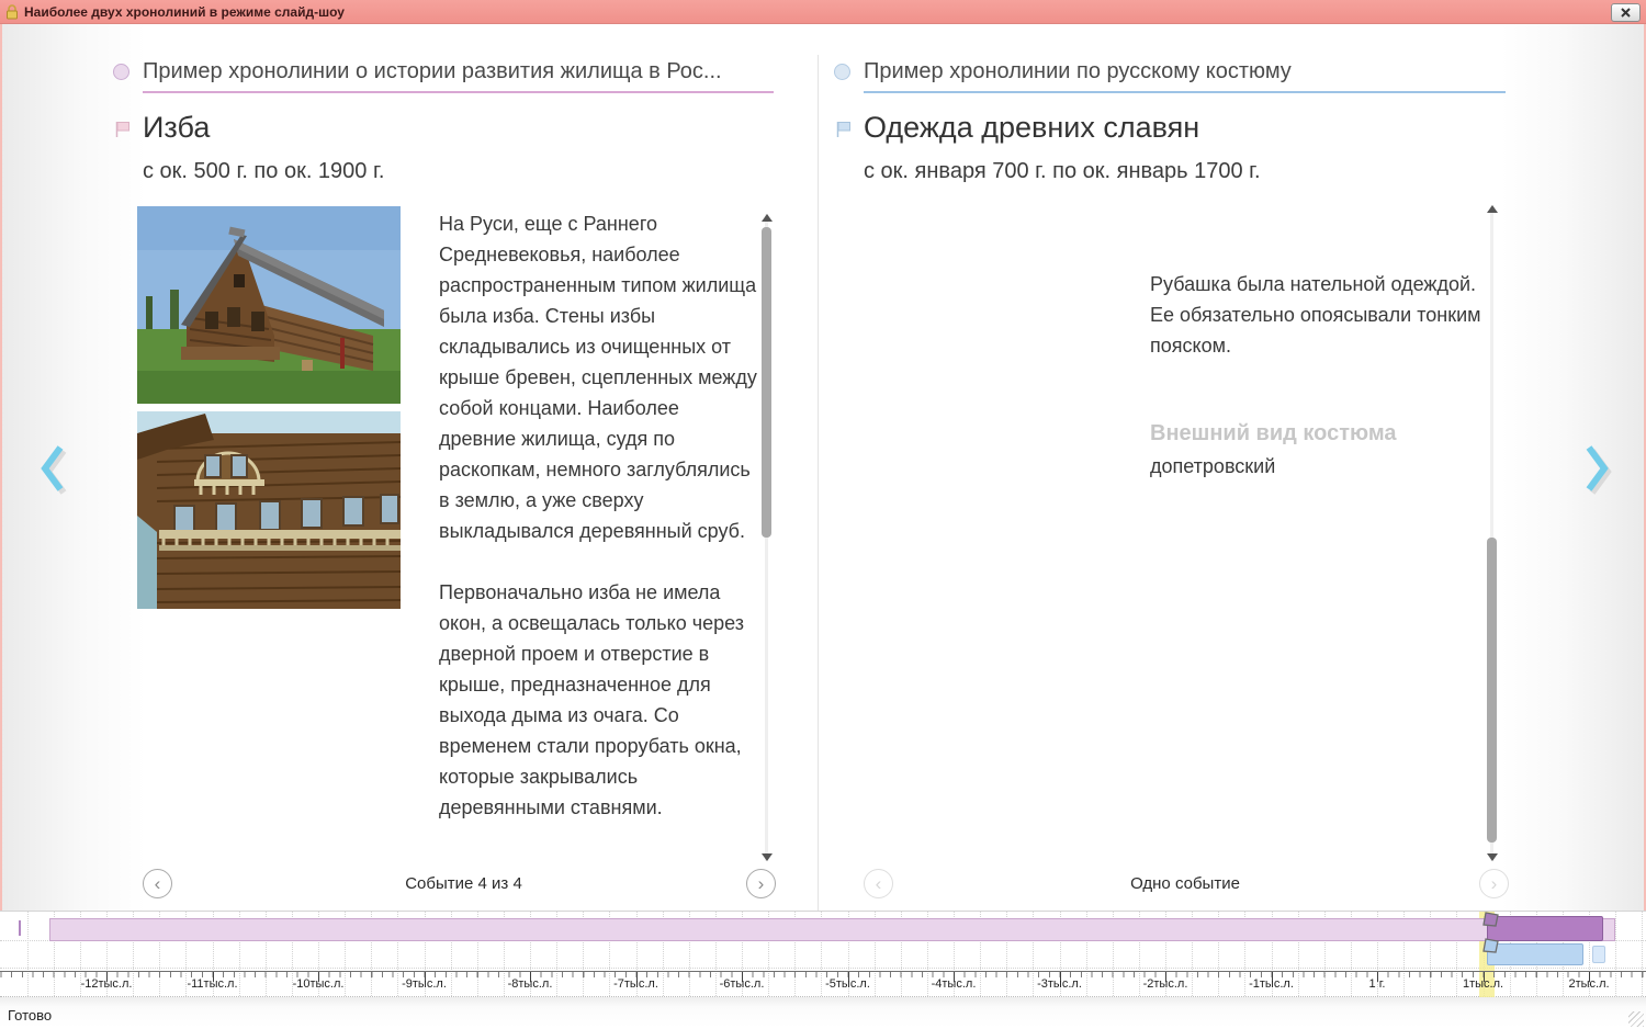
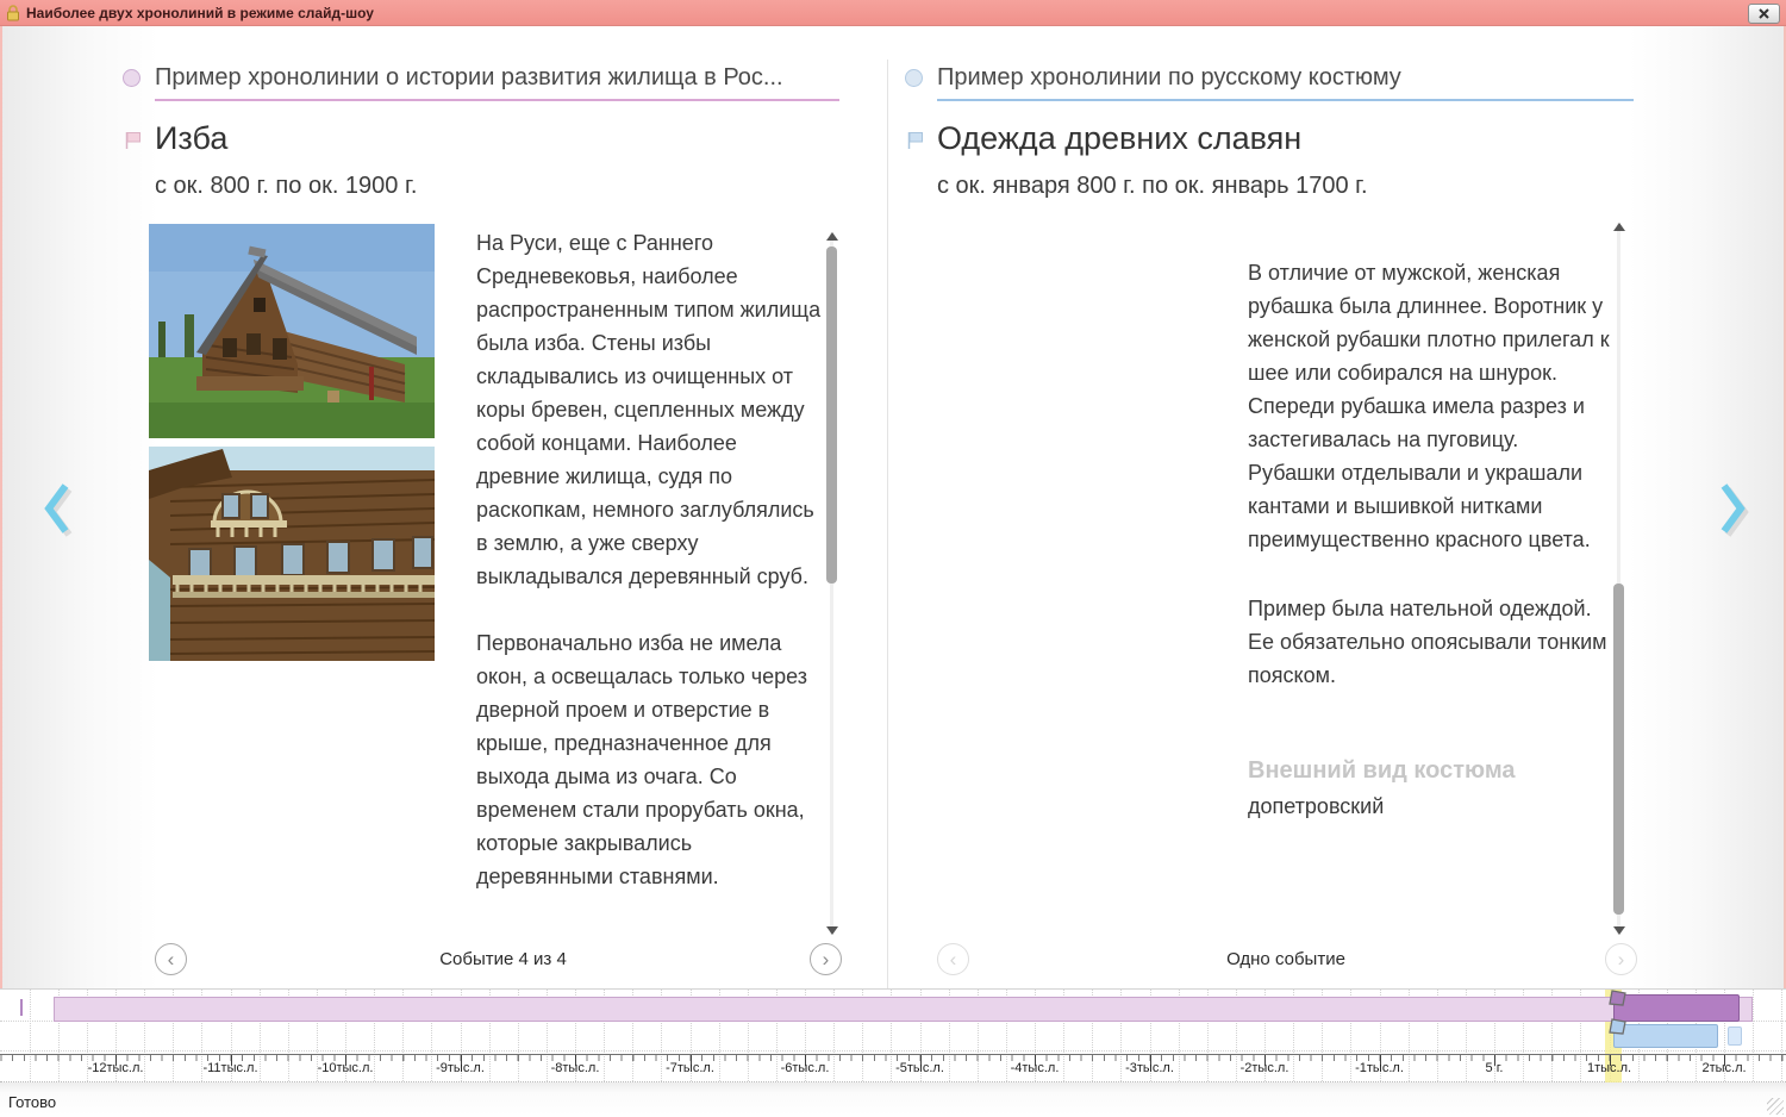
  Наиболее двух хронолиний в режиме слайд-шоу
  Пример хронолинии о истории развития жилища в Рос...
  Изба
- с ок. 500 г. по ок. 1900 г.
+ с ок. 800 г. по ок. 1900 г.
- На Руси, еще с Раннего Средневековья, наиболее распространенным типом жилища была изба. Стены избы складывались из очищенных от крыше бревен, сцепленных между собой концами. Наиболее древние жилища, судя по раскопкам, немного заглублялись в землю, а уже сверху выкладывался деревянный сруб.
+ На Руси, еще с Раннего Средневековья, наиболее распространенным типом жилища была изба. Стены избы складывались из очищенных от коры бревен, сцепленных между собой концами. Наиболее древние жилища, судя по раскопкам, немного заглублялись в землю, а уже сверху выкладывался деревянный сруб.
  Первоначально изба не имела окон, а освещалась только через дверной проем и отверстие в крыше, предназначенное для выхода дыма из очага. Со временем стали прорубать окна, которые закрывались деревянными ставнями.
  ‹
  Событие 4 из 4
  ›
  Пример хронолинии по русскому костюму
  Одежда древних славян
- с ок. января 700 г. по ок. январь 1700 г.
+ с ок. января 800 г. по ок. январь 1700 г.
+ В отличие от мужской, женская рубашка была длиннее. Воротник у женской рубашки плотно прилегал к шее или собирался на шнурок. Спереди рубашка имела разрез и застегивалась на пуговицу. Рубашки отделывали и украшали кантами и вышивкой нитками преимущественно красного цвета.
- Рубашка была нательной одеждой. Ее обязательно опоясывали тонким пояском.
+ Пример была нательной одеждой. Ее обязательно опоясывали тонким пояском.
  Внешний вид костюма
  допетровский
  ‹
  Одно событие
  ›
  -12тыс.л.
  -11тыс.л.
  -10тыс.л.
  -9тыс.л.
  -8тыс.л.
  -7тыс.л.
  -6тыс.л.
  -5тыс.л.
  -4тыс.л.
  -3тыс.л.
  -2тыс.л.
  -1тыс.л.
- 1 г.
+ 5 г.
  1тыс.л.
  2тыс.л.
  Готово
